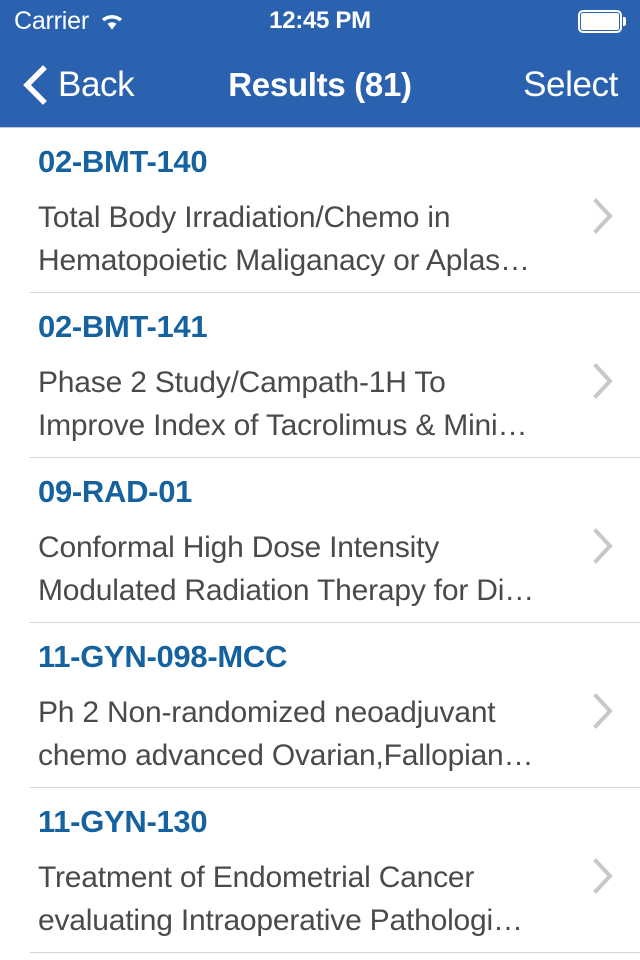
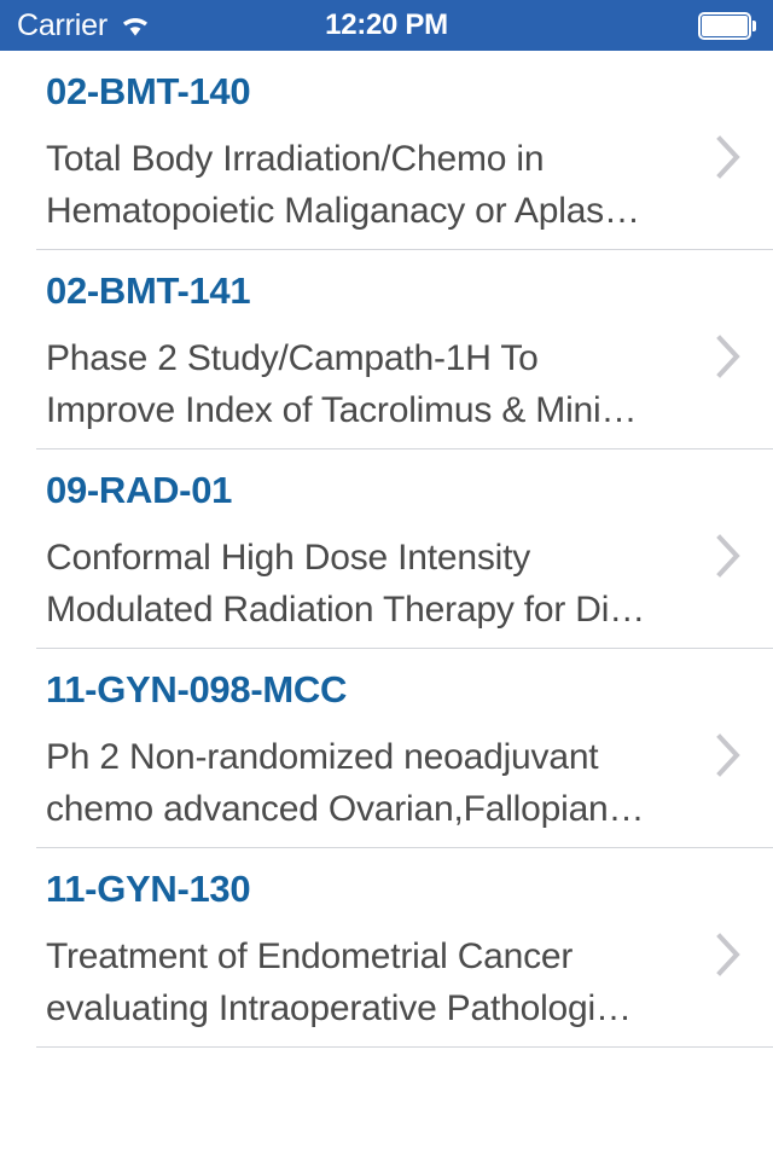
  Carrier
- 12:45 PM
+ 12:20 PM
- Back
- Results (81)
- Select
  02-BMT-140
  Total Body Irradiation/Chemo in
  Hematopoietic Maliganacy or Aplas…
  02-BMT-141
  Phase 2 Study/Campath-1H To
  Improve Index of Tacrolimus & Mini…
  09-RAD-01
  Conformal High Dose Intensity
  Modulated Radiation Therapy for Di…
  11-GYN-098-MCC
  Ph 2 Non-randomized neoadjuvant
  chemo advanced Ovarian,Fallopian…
  11-GYN-130
  Treatment of Endometrial Cancer
  evaluating Intraoperative Pathologi…
